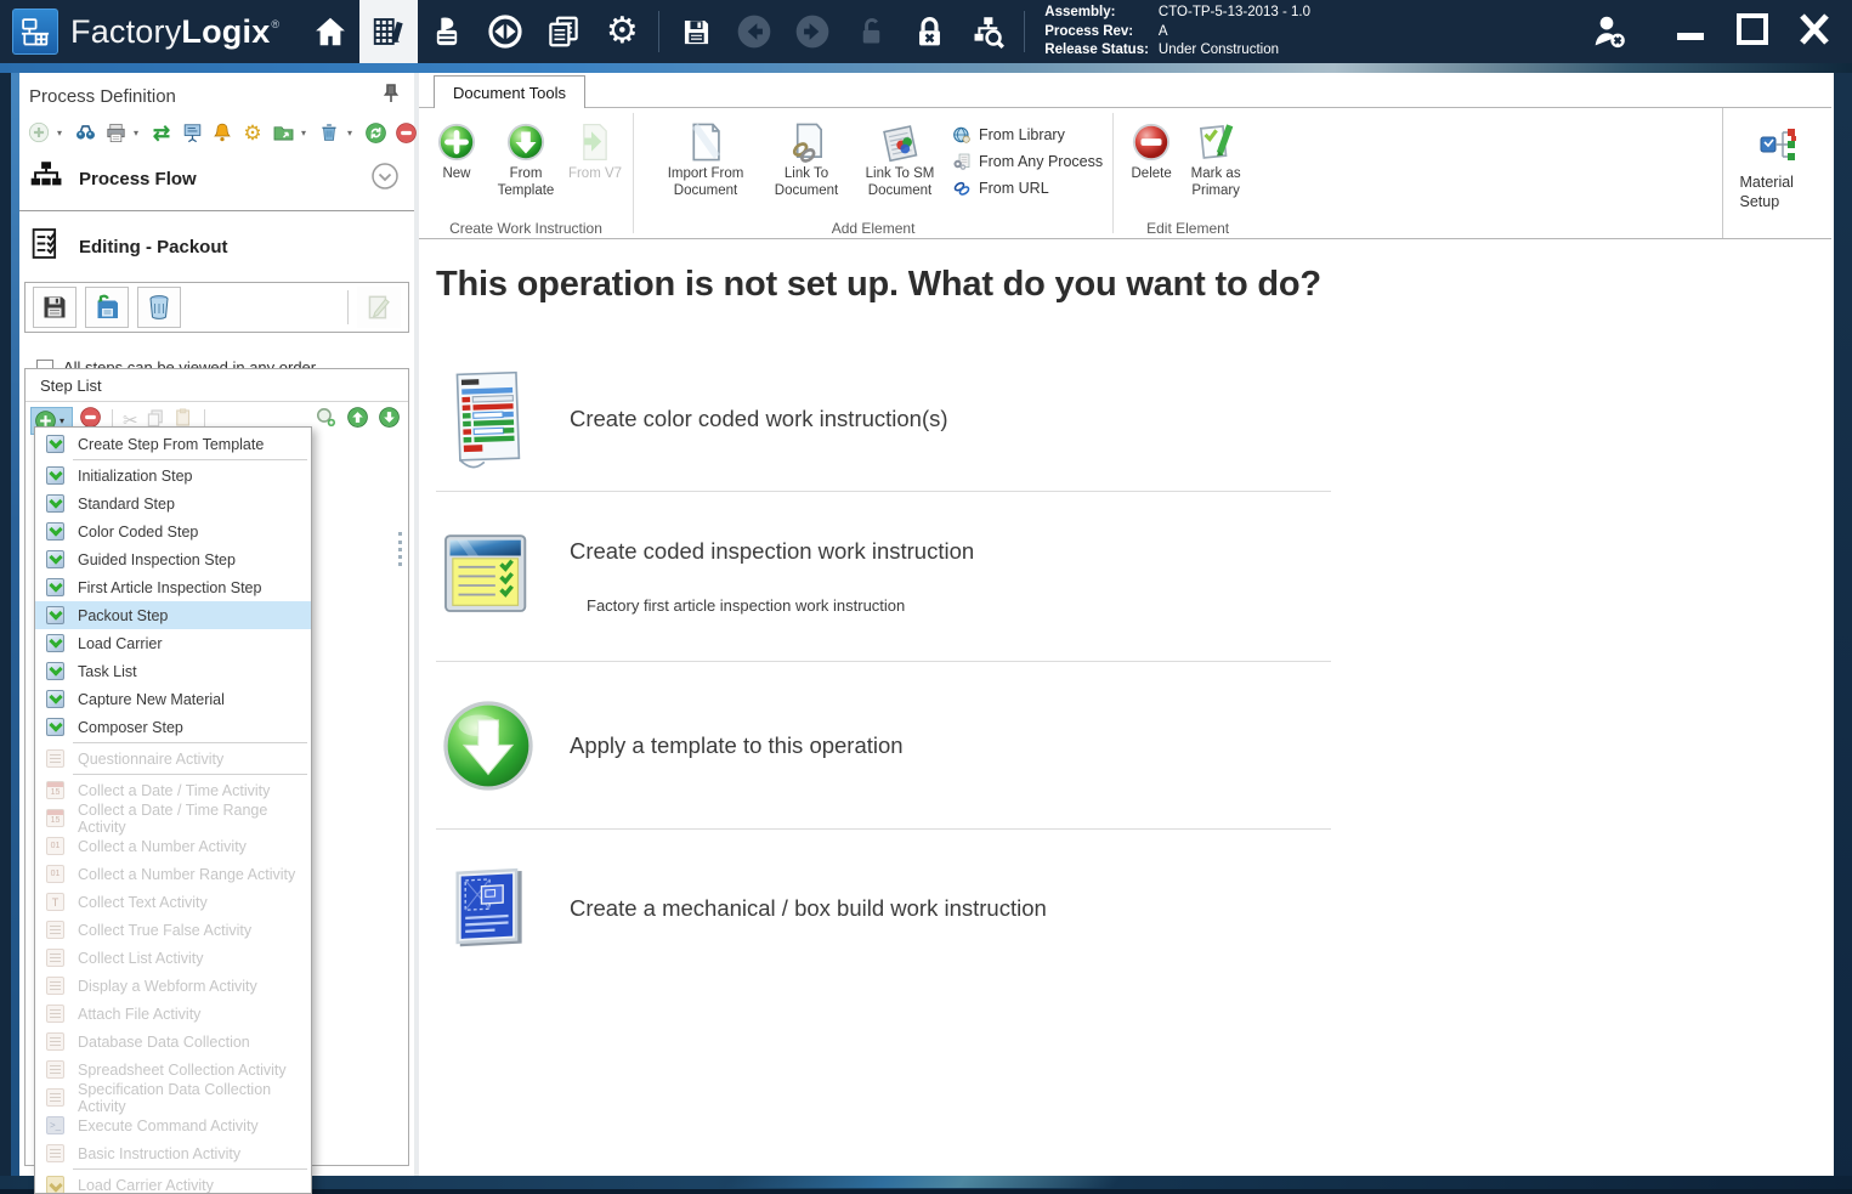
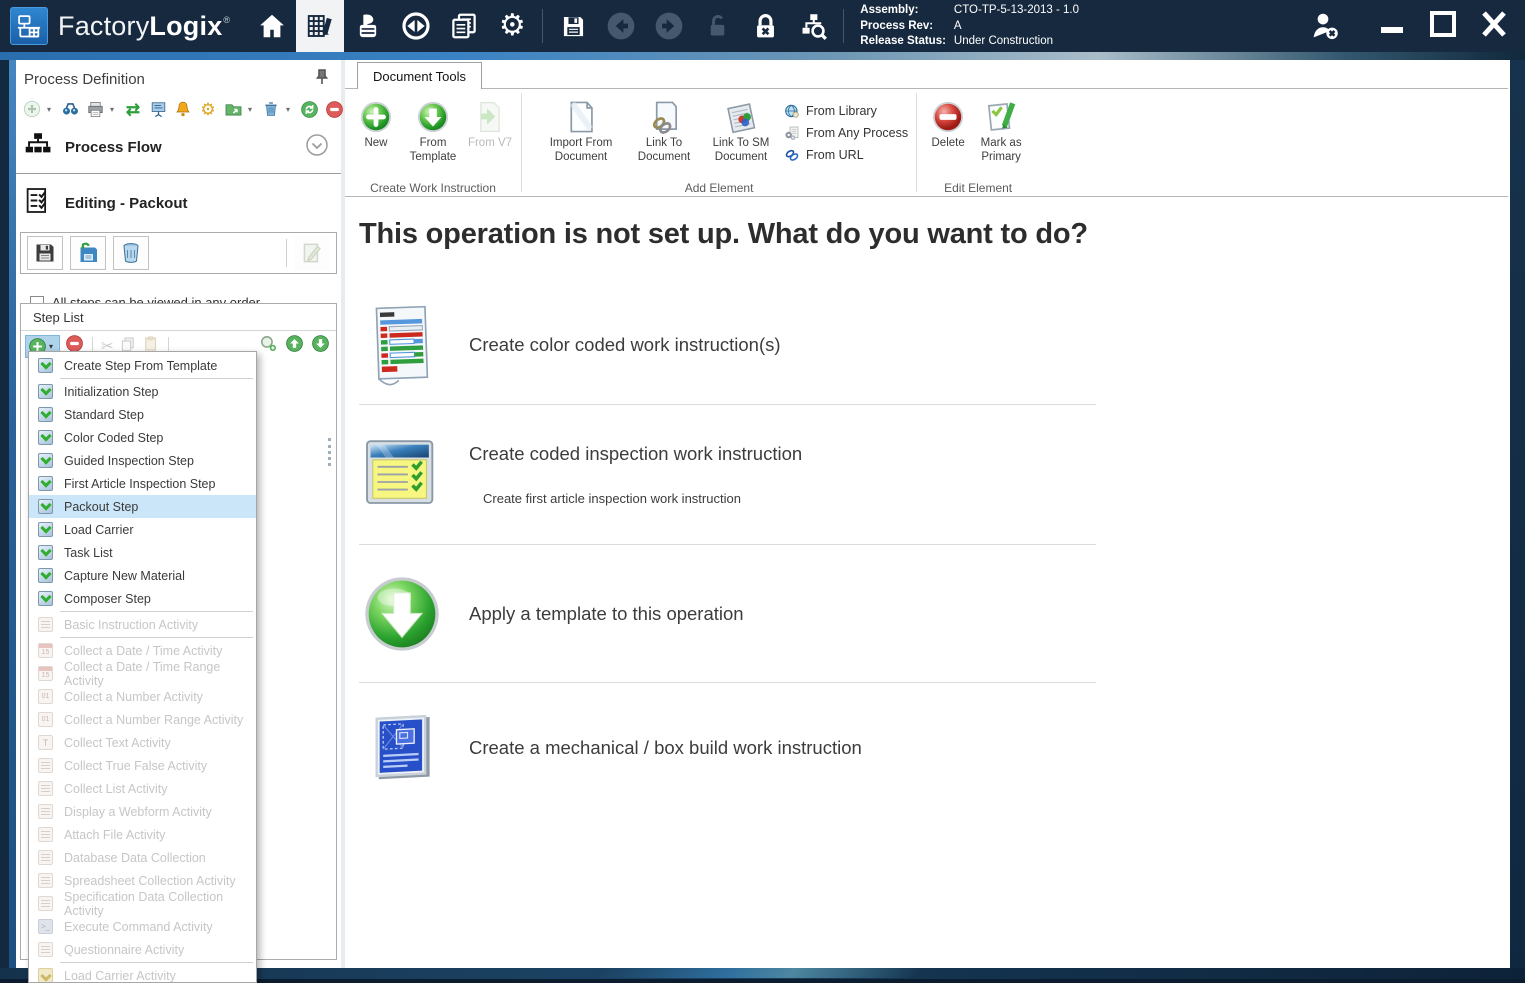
  Factory
  Logix
  ®
  ⚙
  Assembly:
  CTO-TP-5-13-2013 - 1.0
  Process Rev:
  A
  Release Status:
  Under Construction
  Process Definition
  ▾
  ▾
  ⇄
  ⚙
  ▾
  ▾
  Process Flow
  Editing - Packout
  Step List
  ▾
  ✂
  Document Tools
  New
  From Template
  From V7
  Create Work Instruction
  Import From Document
  Link To Document
  Link To SM Document
  From Library
  From Any Process
  From URL
  Add Element
  Delete
  Mark as Primary
  Edit Element
- Material Setup
  This operation is not set up. What do you want to do?
  Create color coded work instruction(s)
  Create coded inspection work instruction
- Factory first article inspection work instruction
+ Create first article inspection work instruction
  Apply a template to this operation
  Create a mechanical / box build work instruction
  Create Step From Template
  Initialization Step
  Standard Step
  Color Coded Step
  Guided Inspection Step
  First Article Inspection Step
  Packout Step
  Load Carrier
  Task List
  Capture New Material
  Composer Step
- Questionnaire Activity
+ Basic Instruction Activity
  Collect a Date / Time Activity
  Collect a Date / Time Range Activity
  Collect a Number Activity
  Collect a Number Range Activity
  Collect Text Activity
  Collect True False Activity
  Collect List Activity
  Display a Webform Activity
  Attach File Activity
  Database Data Collection
  Spreadsheet Collection Activity
  Specification Data Collection Activity
  Execute Command Activity
- Basic Instruction Activity
+ Questionnaire Activity
  Load Carrier Activity
